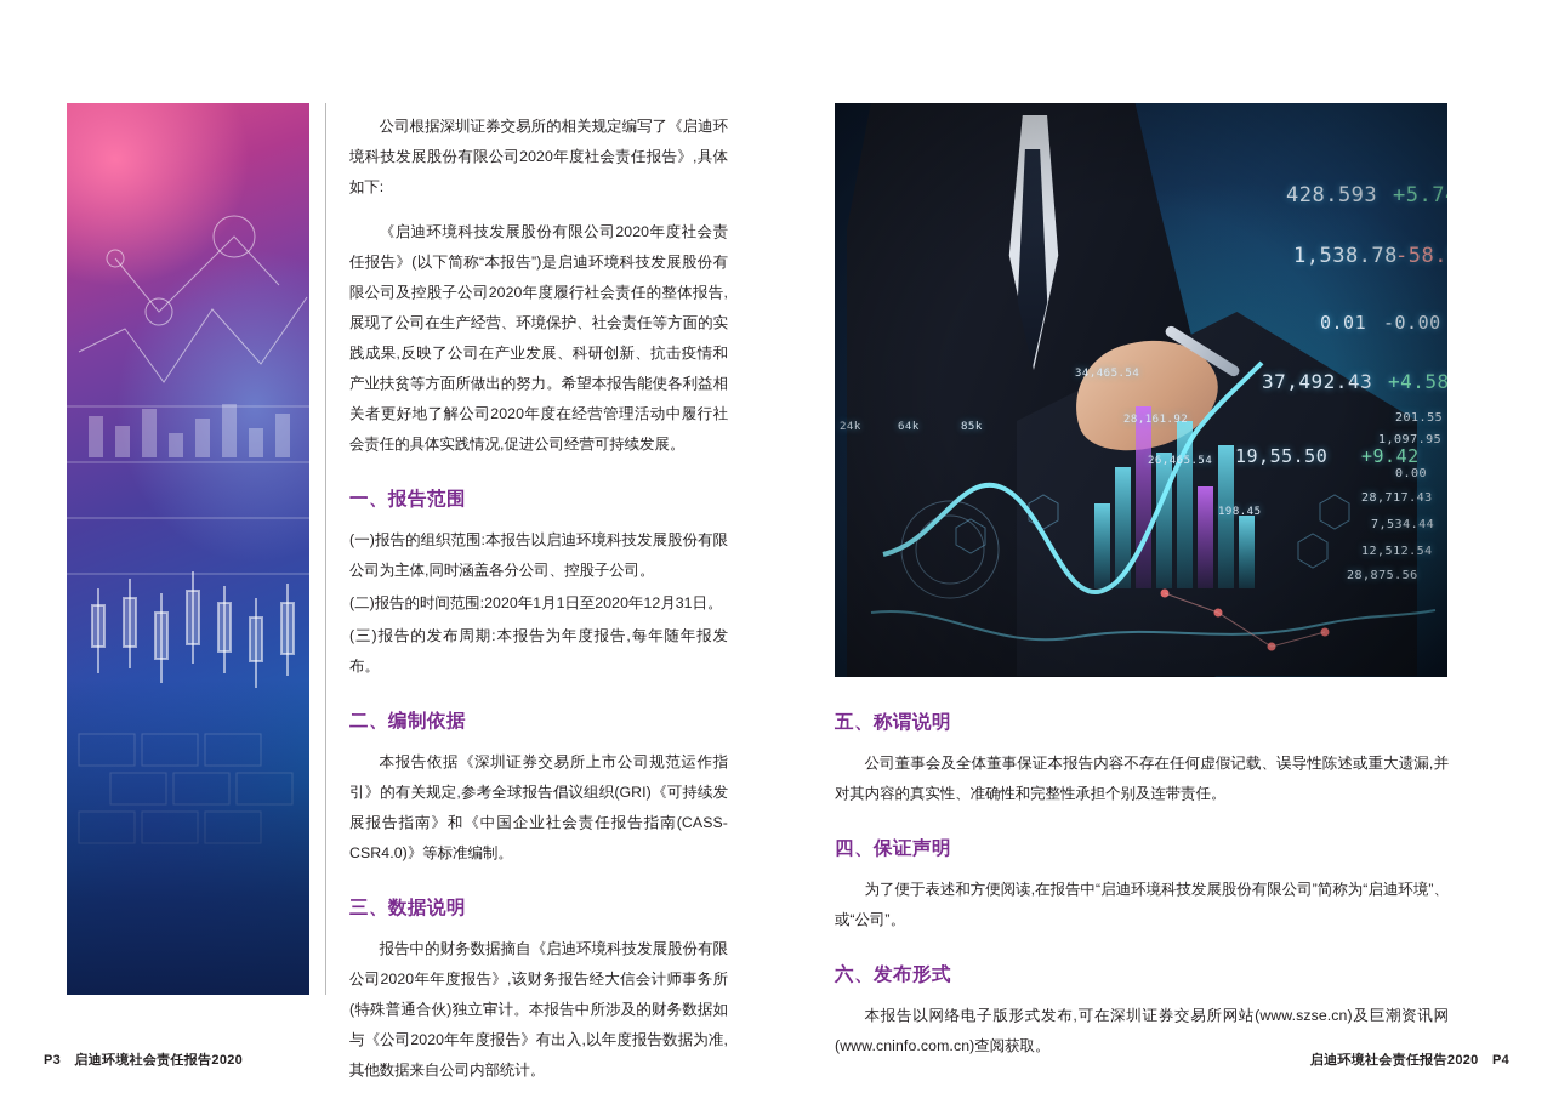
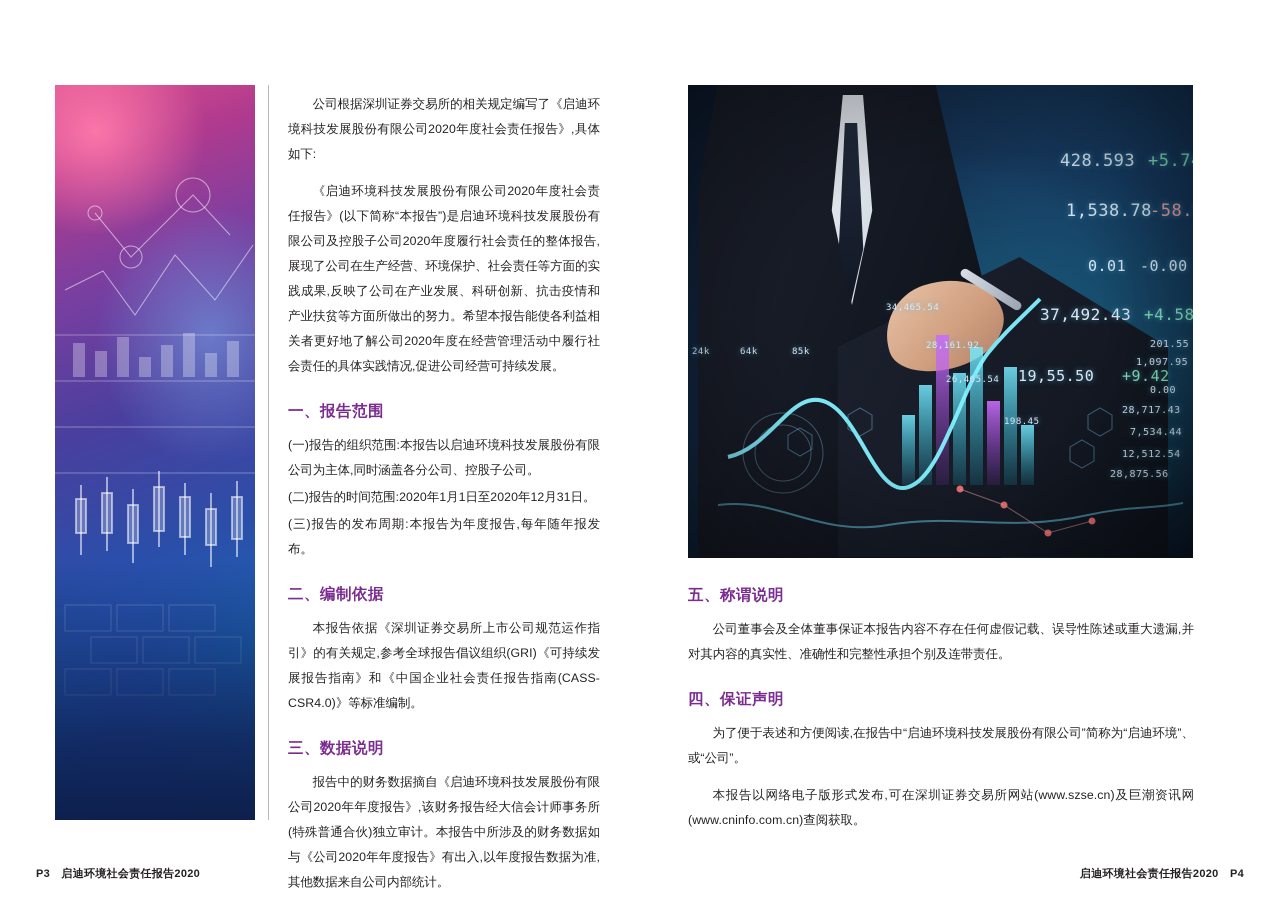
  公司根据深圳证券交易所的相关规定编写了《启迪环境科技发展股份有限公司2020年度社会责任报告》,具体如下:
  《启迪环境科技发展股份有限公司2020年度社会责任报告》(以下简称“本报告”)是启迪环境科技发展股份有限公司及控股子公司2020年度履行社会责任的整体报告,展现了公司在生产经营、环境保护、社会责任等方面的实践成果,反映了公司在产业发展、科研创新、抗击疫情和产业扶贫等方面所做出的努力。希望本报告能使各利益相关者更好地了解公司2020年度在经营管理活动中履行社会责任的具体实践情况,促进公司经营可持续发展。
  一、报告范围
  (一)报告的组织范围:本报告以启迪环境科技发展股份有限公司为主体,同时涵盖各分公司、控股子公司。
  (二)报告的时间范围:2020年1月1日至2020年12月31日。
  (三)报告的发布周期:本报告为年度报告,每年随年报发布。
  二、编制依据
  本报告依据《深圳证券交易所上市公司规范运作指引》的有关规定,参考全球报告倡议组织(GRI)《可持续发展报告指南》和《中国企业社会责任报告指南(CASS-CSR4.0)》等标准编制。
  三、数据说明
  报告中的财务数据摘自《启迪环境科技发展股份有限公司2020年年度报告》,该财务报告经大信会计师事务所(特殊普通合伙)独立审计。本报告中所涉及的财务数据如与《公司2020年年度报告》有出入,以年度报告数据为准,其他数据来自公司内部统计。
  P3 启迪环境社会责任报告2020
  五、称谓说明
  公司董事会及全体董事保证本报告内容不存在任何虚假记载、误导性陈述或重大遗漏,并对其内容的真实性、准确性和完整性承担个别及连带责任。
  四、保证声明
  为了便于表述和方便阅读,在报告中“启迪环境科技发展股份有限公司”简称为“启迪环境”、或“公司”。
- 六、发布形式
  本报告以网络电子版形式发布,可在深圳证券交易所网站(www.szse.cn)及巨潮资讯网(www.cninfo.com.cn)查阅获取。
  启迪环境社会责任报告2020 P4
